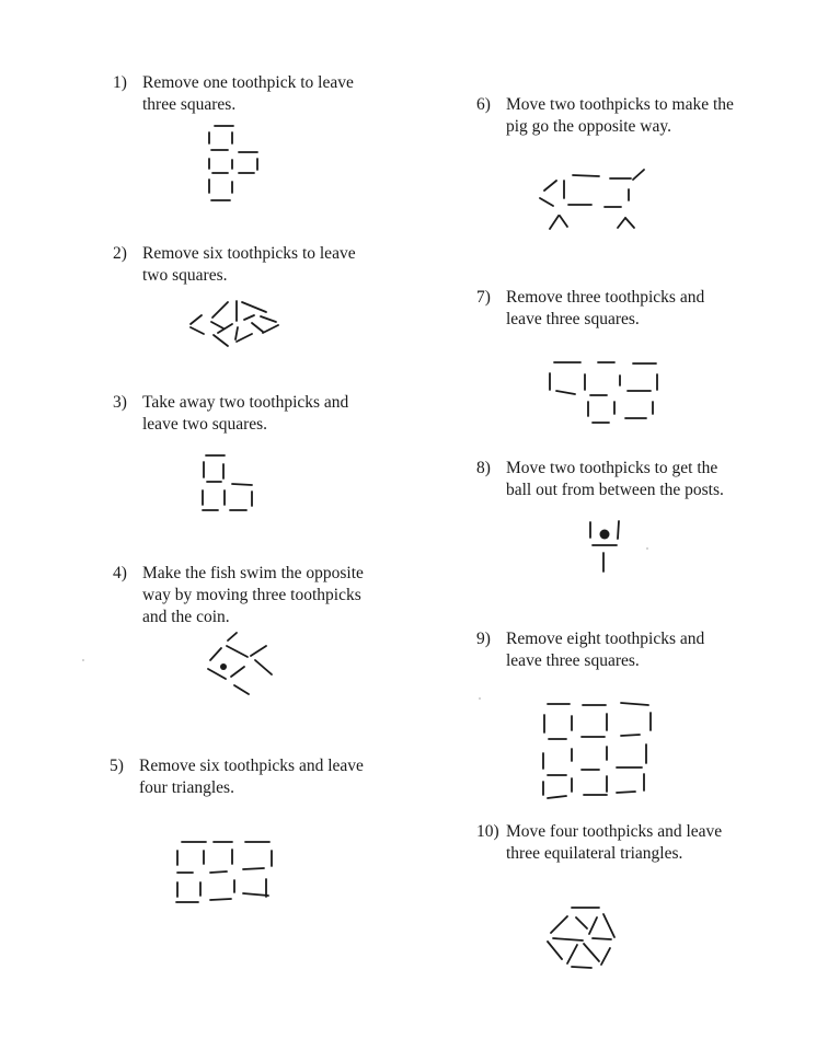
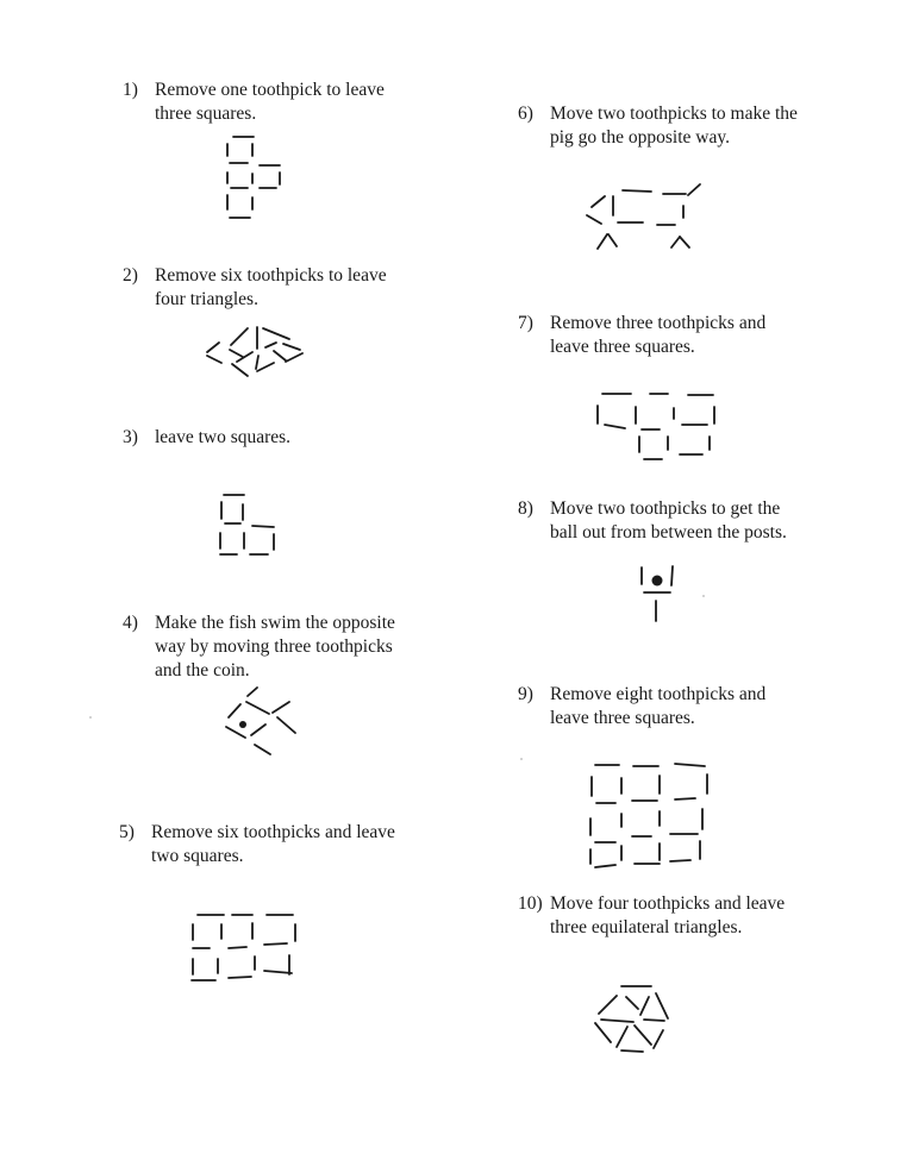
  1)
  Remove one toothpick to leave
  three squares.
  2)
  Remove six toothpicks to leave
- two squares.
+ four triangles.
  3)
- Take away two toothpicks and
  leave two squares.
  4)
  Make the fish swim the opposite
  way by moving three toothpicks
  and the coin.
  5)
  Remove six toothpicks and leave
- four triangles.
+ two squares.
  6)
  Move two toothpicks to make the
  pig go the opposite way.
  7)
  Remove three toothpicks and
  leave three squares.
  8)
  Move two toothpicks to get the
  ball out from between the posts.
  9)
  Remove eight toothpicks and
  leave three squares.
  10)
  Move four toothpicks and leave
  three equilateral triangles.
